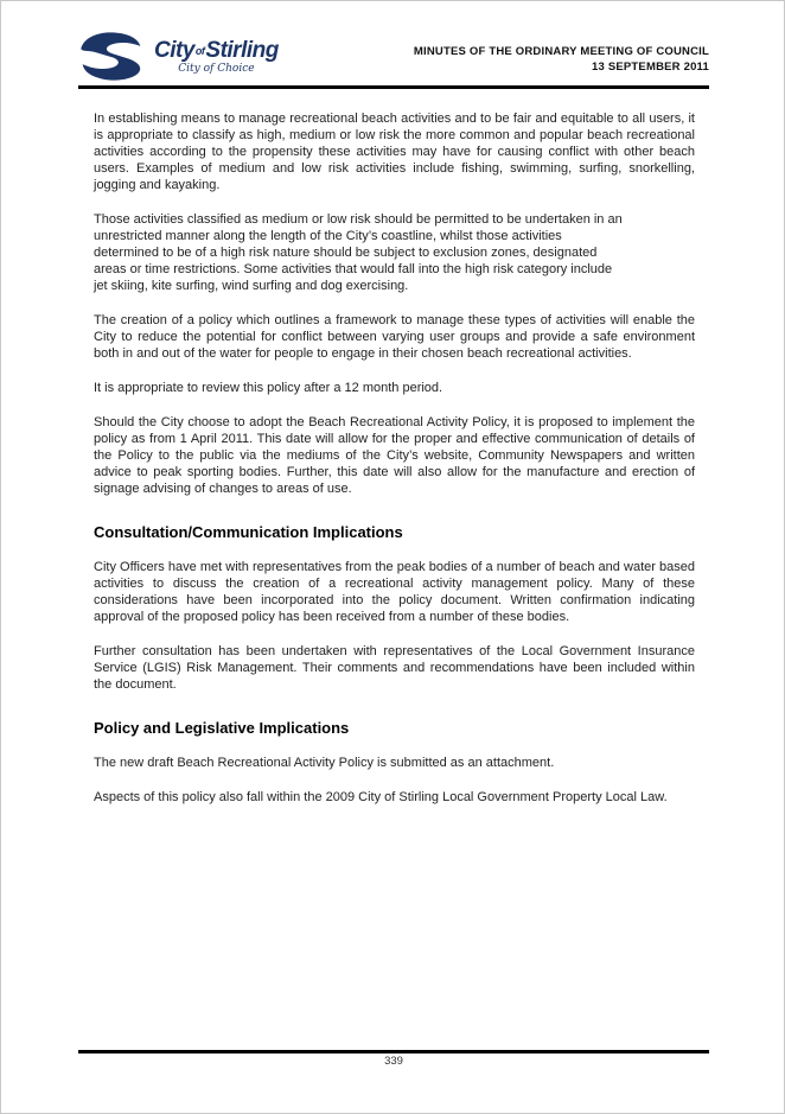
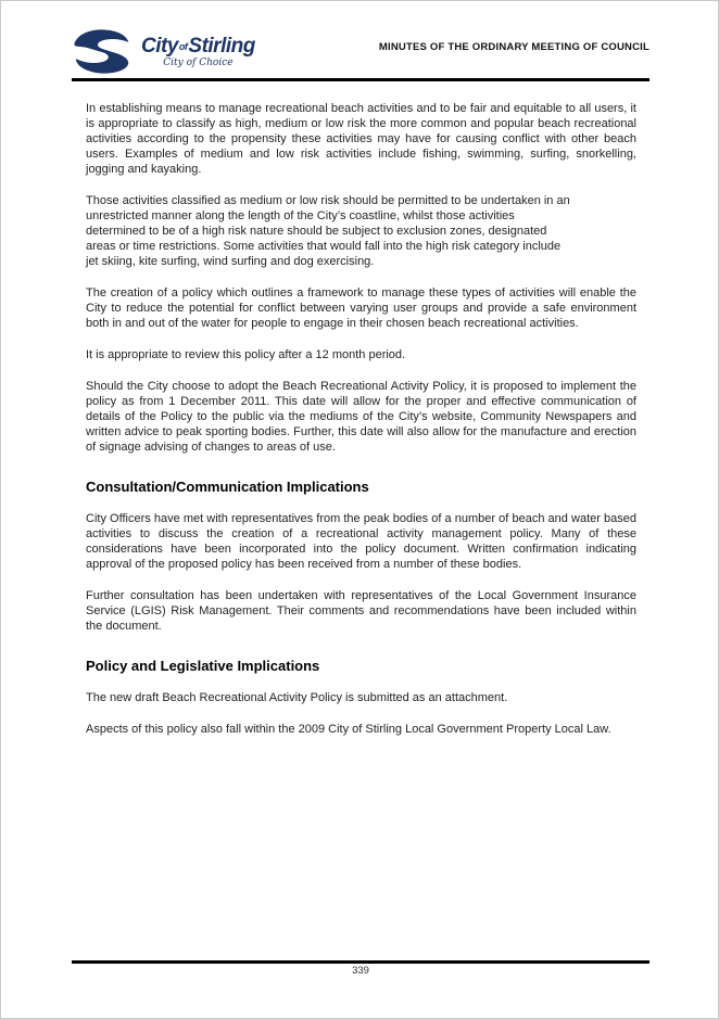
  CityofStirling
  City of Choice
  MINUTES OF THE ORDINARY MEETING OF COUNCIL
- 13 SEPTEMBER 2011
  In establishing means to manage recreational beach activities and to be fair and equitable to all users, it is appropriate to classify as high, medium or low risk the more common and popular beach recreational activities according to the propensity these activities may have for causing conflict with other beach users. Examples of medium and low risk activities include fishing, swimming, surfing, snorkelling, jogging and kayaking.
  Those activities classified as medium or low risk should be permitted to be undertaken in an
  unrestricted manner along the length of the City’s coastline, whilst those activities
  determined to be of a high risk nature should be subject to exclusion zones, designated
  areas or time restrictions. Some activities that would fall into the high risk category include
  jet skiing, kite surfing, wind surfing and dog exercising.
  The creation of a policy which outlines a framework to manage these types of activities will enable the City to reduce the potential for conflict between varying user groups and provide a safe environment both in and out of the water for people to engage in their chosen beach recreational activities.
  It is appropriate to review this policy after a 12 month period.
- Should the City choose to adopt the Beach Recreational Activity Policy, it is proposed to implement the policy as from 1 April 2011. This date will allow for the proper and effective communication of details of the Policy to the public via the mediums of the City’s website, Community Newspapers and written advice to peak sporting bodies. Further, this date will also allow for the manufacture and erection of signage advising of changes to areas of use.
+ Should the City choose to adopt the Beach Recreational Activity Policy, it is proposed to implement the policy as from 1 December 2011. This date will allow for the proper and effective communication of details of the Policy to the public via the mediums of the City’s website, Community Newspapers and written advice to peak sporting bodies. Further, this date will also allow for the manufacture and erection of signage advising of changes to areas of use.
  Consultation/Communication Implications
  City Officers have met with representatives from the peak bodies of a number of beach and water based activities to discuss the creation of a recreational activity management policy. Many of these considerations have been incorporated into the policy document. Written confirmation indicating approval of the proposed policy has been received from a number of these bodies.
  Further consultation has been undertaken with representatives of the Local Government Insurance Service (LGIS) Risk Management. Their comments and recommendations have been included within the document.
  Policy and Legislative Implications
  The new draft Beach Recreational Activity Policy is submitted as an attachment.
  Aspects of this policy also fall within the 2009 City of Stirling Local Government Property Local Law.
  339
